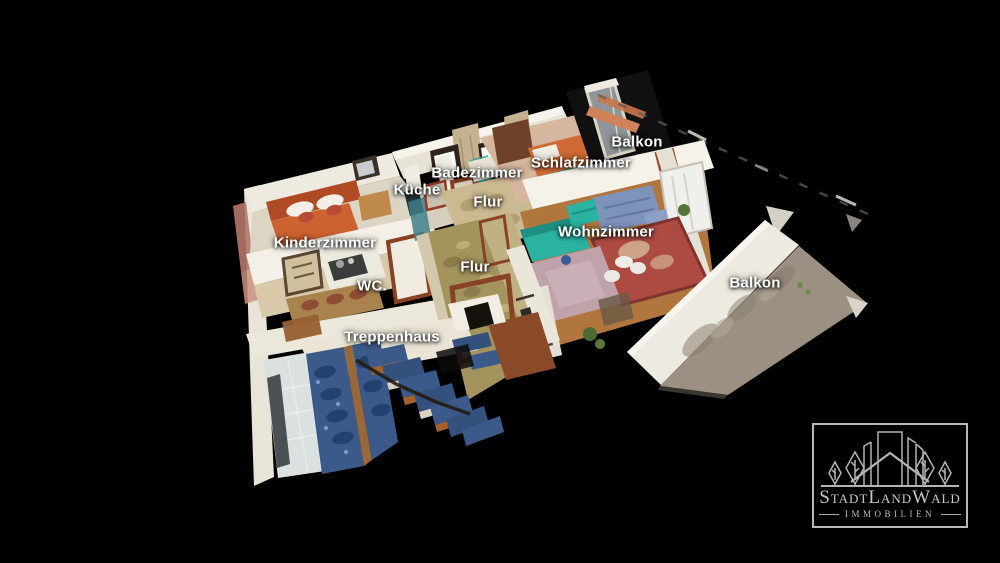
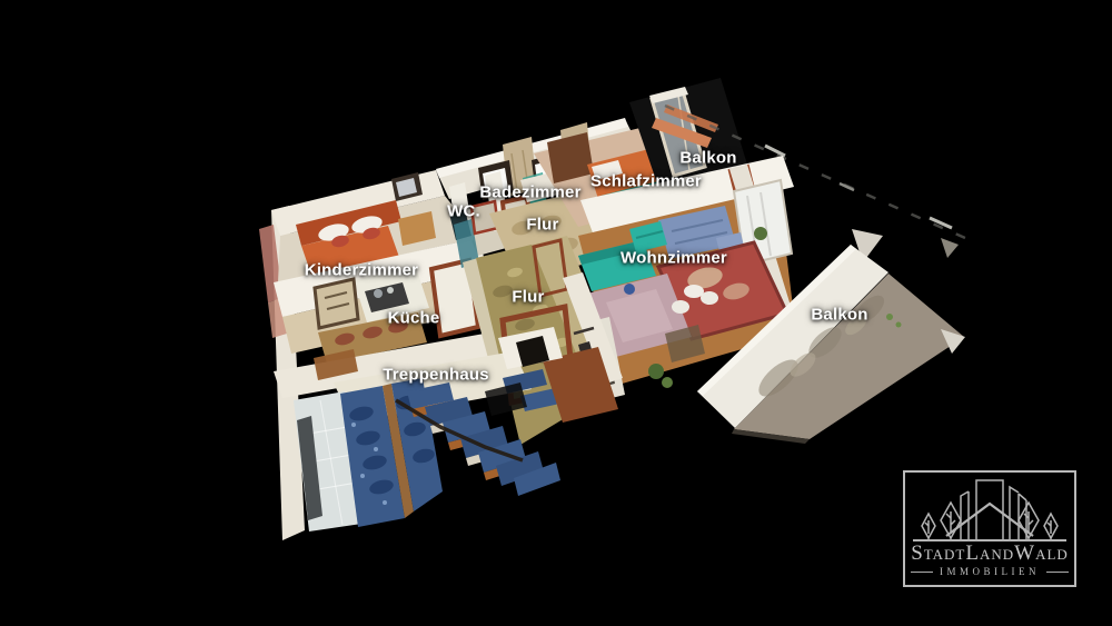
  Balkon
  Schlafzimmer
  Badezimmer
- Küche
+ WC.
  Flur
  Wohnzimmer
  Kinderzimmer
  Flur
- WC.
+ Küche
  Balkon
  Treppenhaus
  StadtLandWald
  IMMOBILIEN
